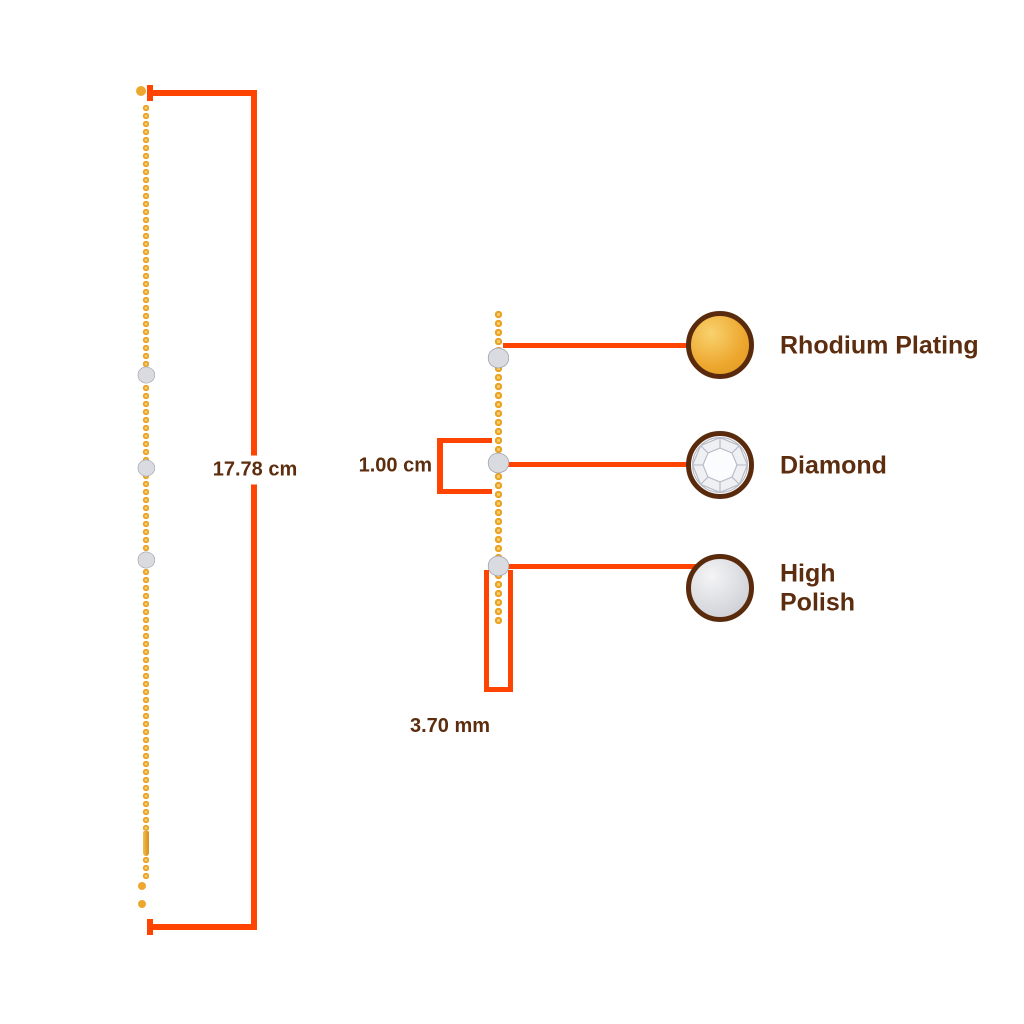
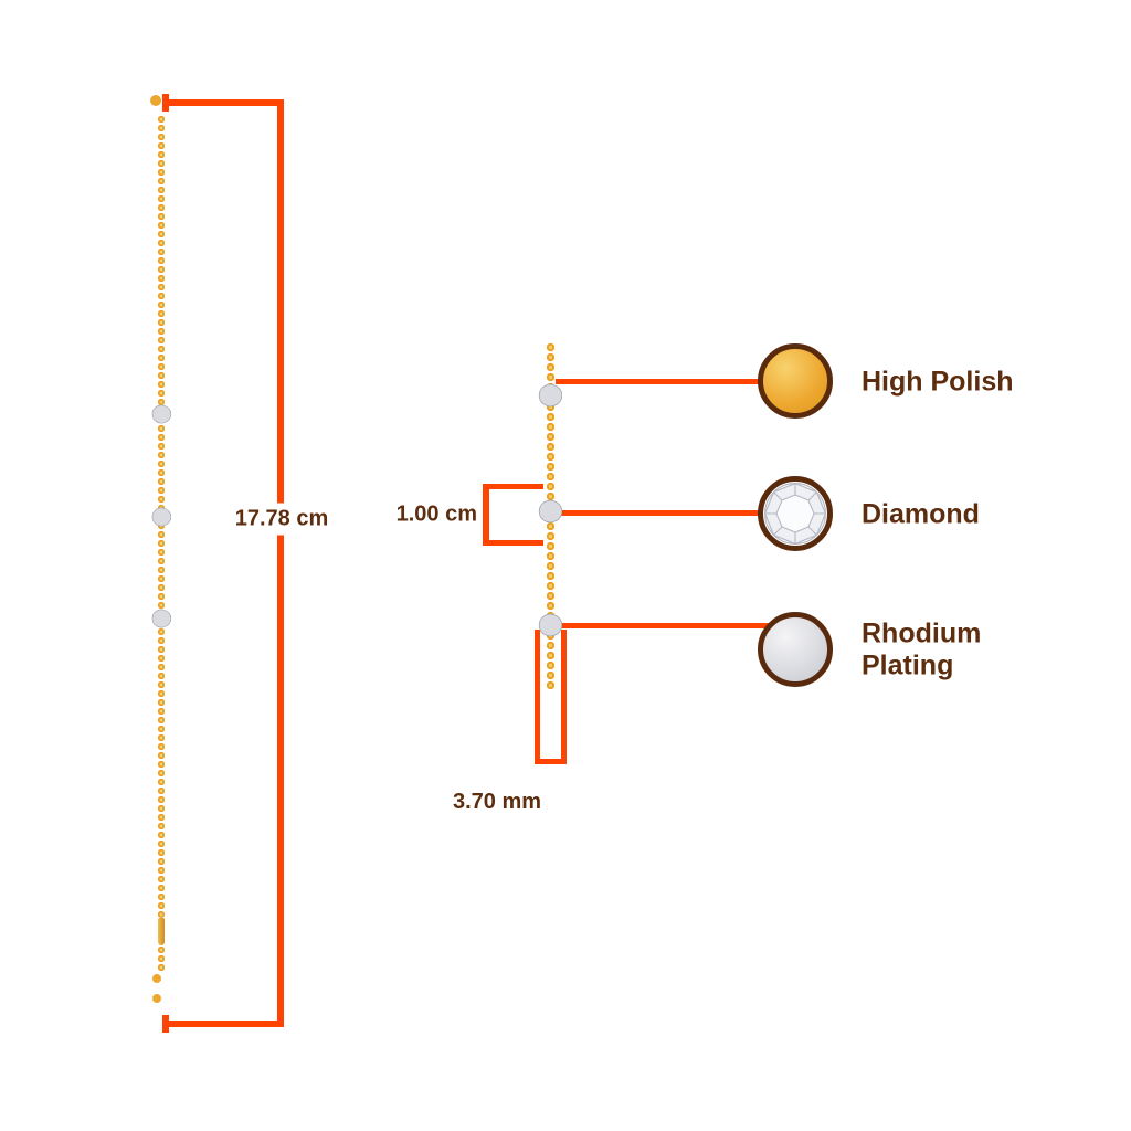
  17.78 cm
  1.00 cm
  3.70 mm
- Rhodium Plating
+ High Polish
  Diamond
- High Polish
+ Rhodium Plating
